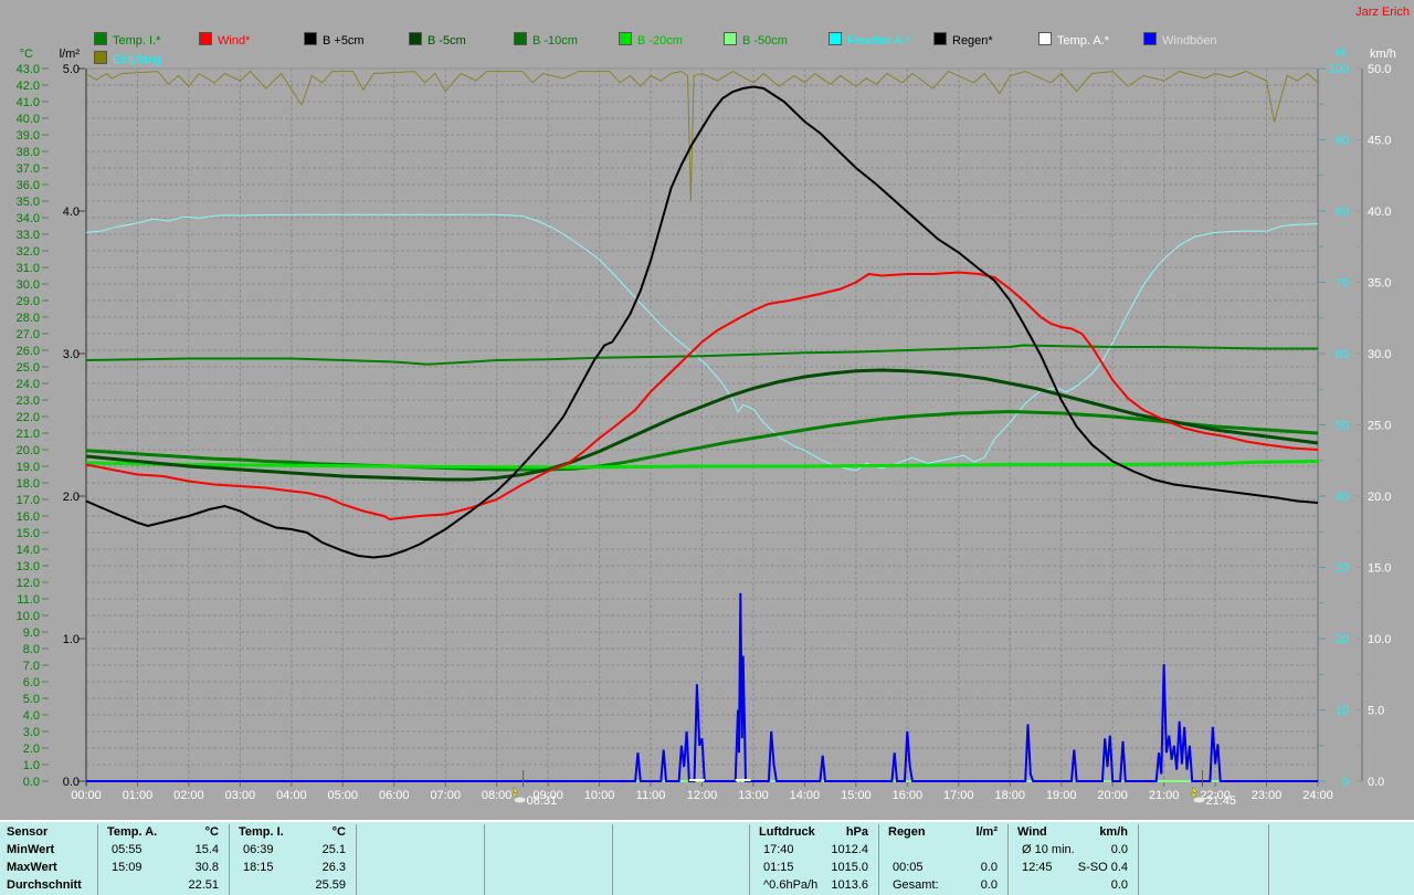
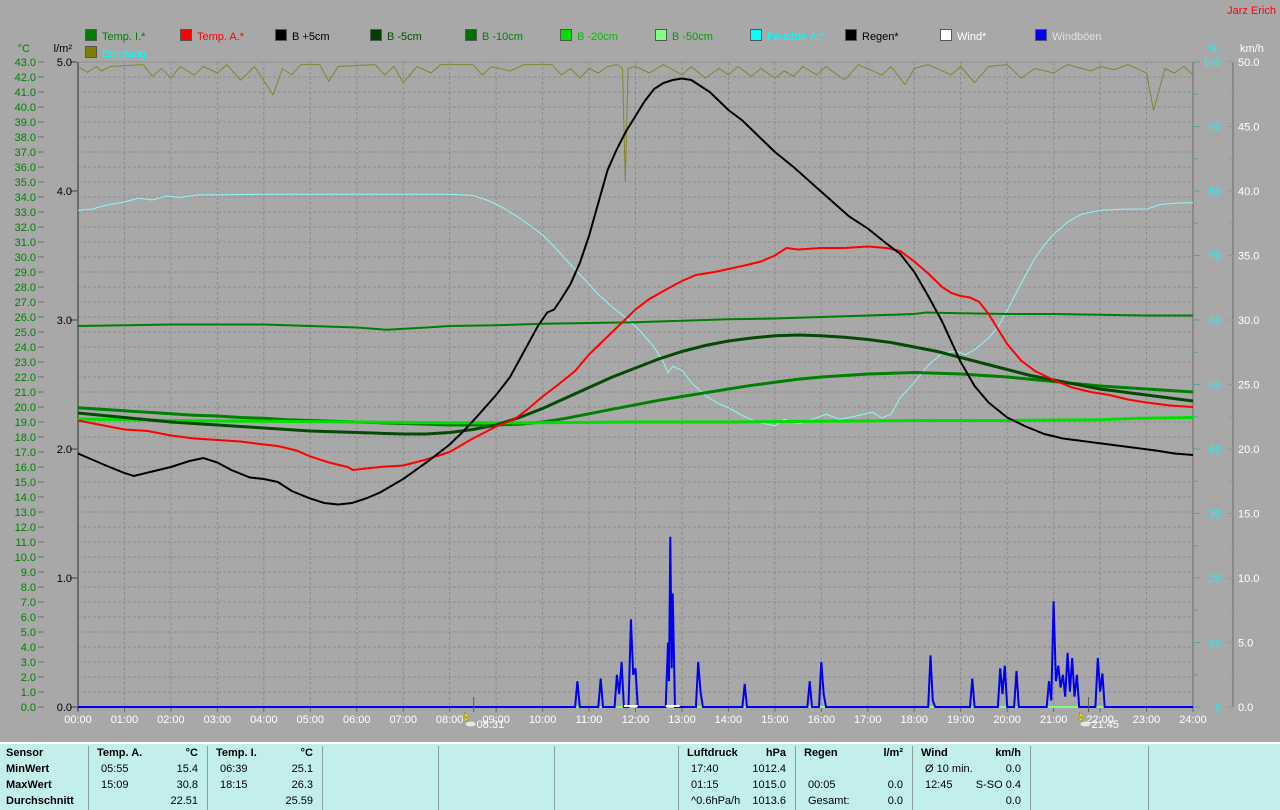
  Jarz Erich
  Temp. I.*
- Wind*
+ Temp. A.*
  B +5cm
  B -5cm
  B -10cm
  B -20cm
  B -50cm
  Feuchte A.*
  Regen*
- Temp. A.*
+ Wind*
  Windböen
  Empfang
  0.0
  1.0
  2.0
  3.0
  4.0
  5.0
  6.0
  7.0
  8.0
  9.0
  10.0
  11.0
  12.0
  13.0
  14.0
  15.0
  16.0
  17.0
  18.0
  19.0
  20.0
  21.0
  22.0
  23.0
  24.0
  25.0
  26.0
  27.0
  28.0
  29.0
  30.0
  31.0
  32.0
  33.0
  34.0
  35.0
  36.0
  37.0
  38.0
  39.0
  40.0
  41.0
  42.0
  43.0
  0.0
  1.0
  2.0
  3.0
  4.0
  5.0
  0
  10
  20
  30
  40
  50
  60
  70
  80
  90
  100
  0.0
  5.0
  10.0
  15.0
  20.0
  25.0
  30.0
  35.0
  40.0
  45.0
  50.0
  00:00
  01:00
  02:00
  03:00
  04:00
  05:00
  06:00
  07:00
  08:00
  09:00
  10:00
  11:00
  12:00
  13:00
  14:00
  15:00
  16:00
  17:00
  18:00
  19:00
  20:00
  21:00
  22:00
  23:00
  24:00
  °C
  l/m²
  %
  km/h
  08:31
  21:45
  Sensor
  MinWert
  MaxWert
  Durchschnitt
  Temp. A.
  °C
  05:55
  15.4
  15:09
  30.8
  22.51
  Temp. I.
  °C
  06:39
  25.1
  18:15
  26.3
  25.59
  Luftdruck
  hPa
  17:40
  1012.4
  01:15
  1015.0
  ^0.6hPa/h
  1013.6
  Regen
  l/m²
  00:05
  0.0
  Gesamt:
  0.0
  Wind
  km/h
  Ø 10 min.
  0.0
  12:45
  S-SO 0.4
  0.0
